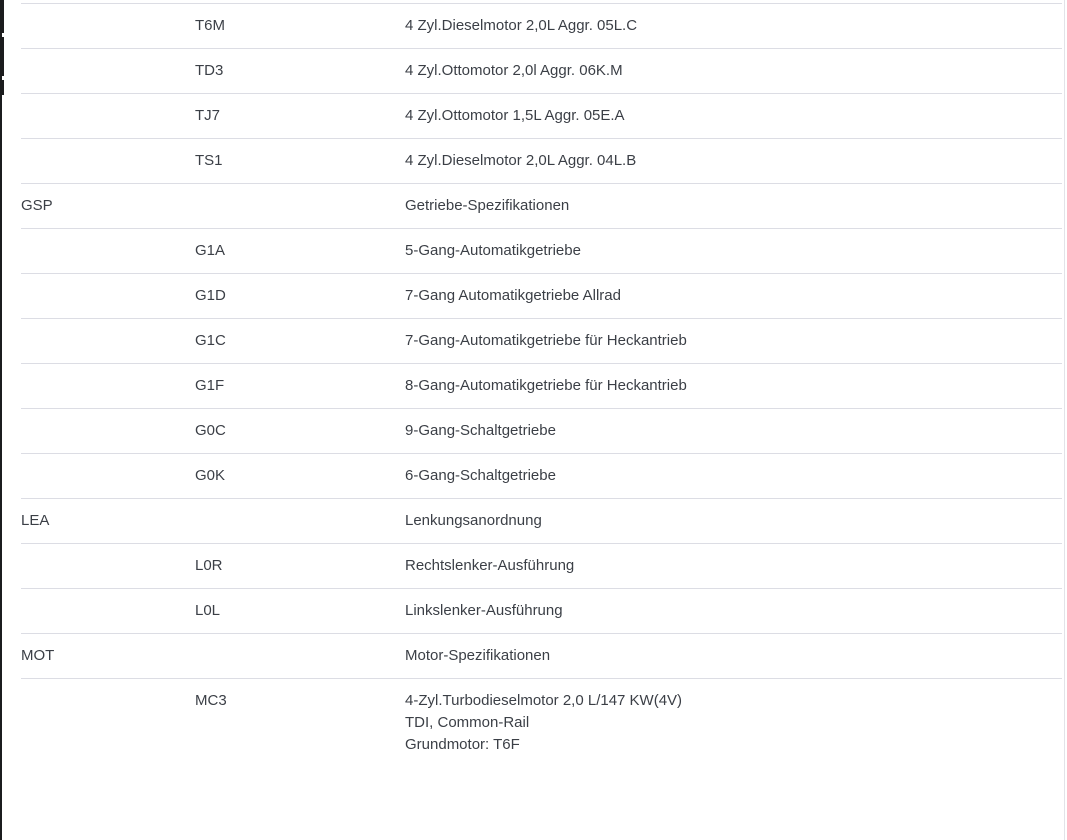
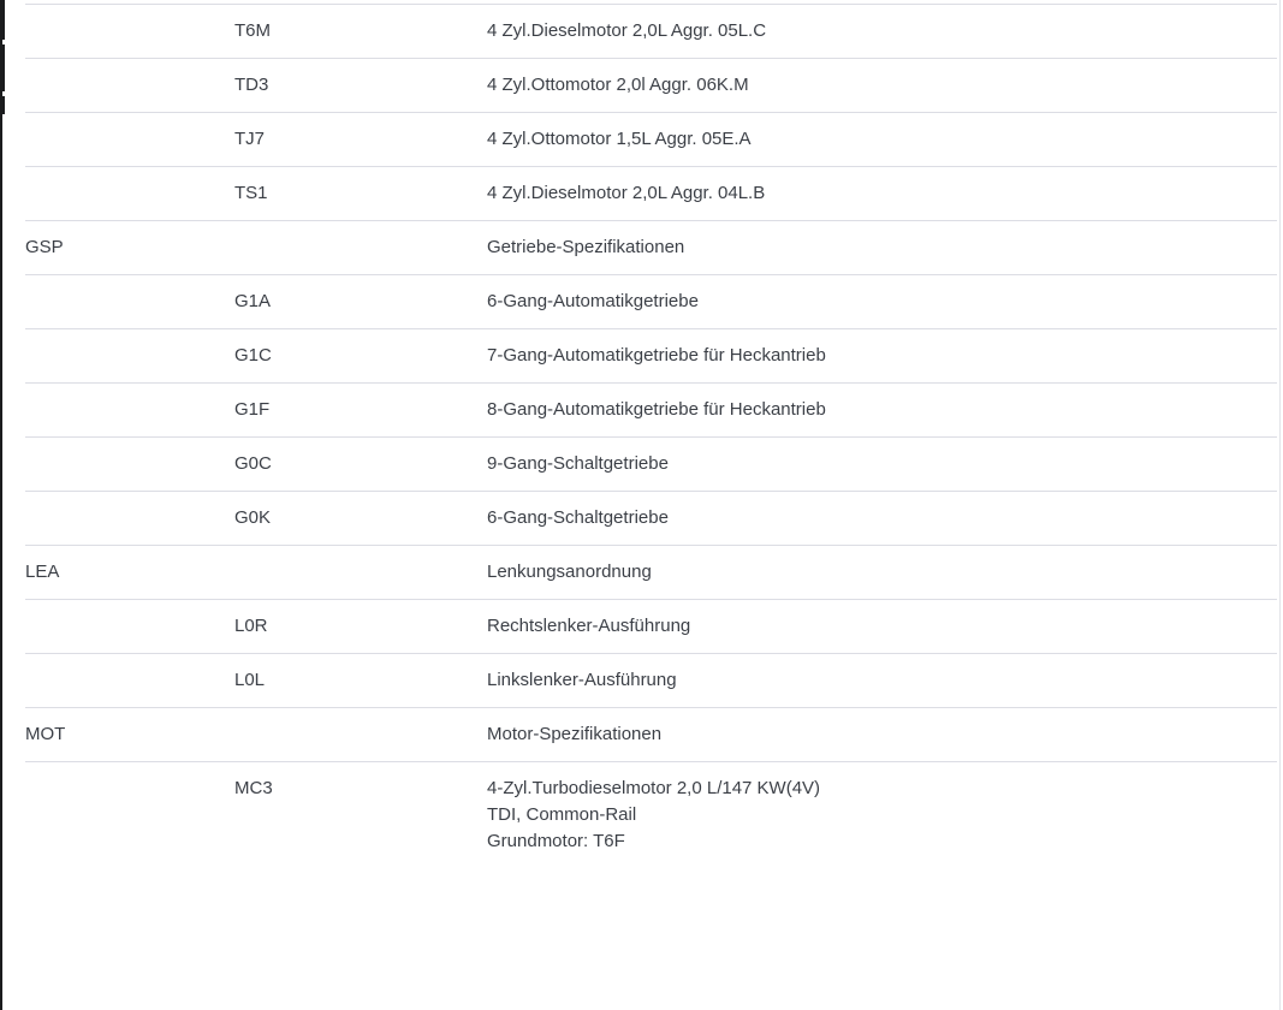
  	T6M	4 Zyl.Dieselmotor 2,0L Aggr. 05L.C
  	TD3	4 Zyl.Ottomotor 2,0l Aggr. 06K.M
  	TJ7	4 Zyl.Ottomotor 1,5L Aggr. 05E.A
  	TS1	4 Zyl.Dieselmotor 2,0L Aggr. 04L.B
  GSP		Getriebe-Spezifikationen
- 	G1A	5-Gang-Automatikgetriebe
+ 	G1A	6-Gang-Automatikgetriebe
- 	G1D	7-Gang Automatikgetriebe Allrad
  	G1C	7-Gang-Automatikgetriebe für Heckantrieb
  	G1F	8-Gang-Automatikgetriebe für Heckantrieb
  	G0C	9-Gang-Schaltgetriebe
  	G0K	6-Gang-Schaltgetriebe
  LEA		Lenkungsanordnung
  	L0R	Rechtslenker-Ausführung
  	L0L	Linkslenker-Ausführung
  MOT		Motor-Spezifikationen
  	MC3	4-Zyl.Turbodieselmotor 2,0 L/147 KW(4V)TDI, Common-RailGrundmotor: T6F
